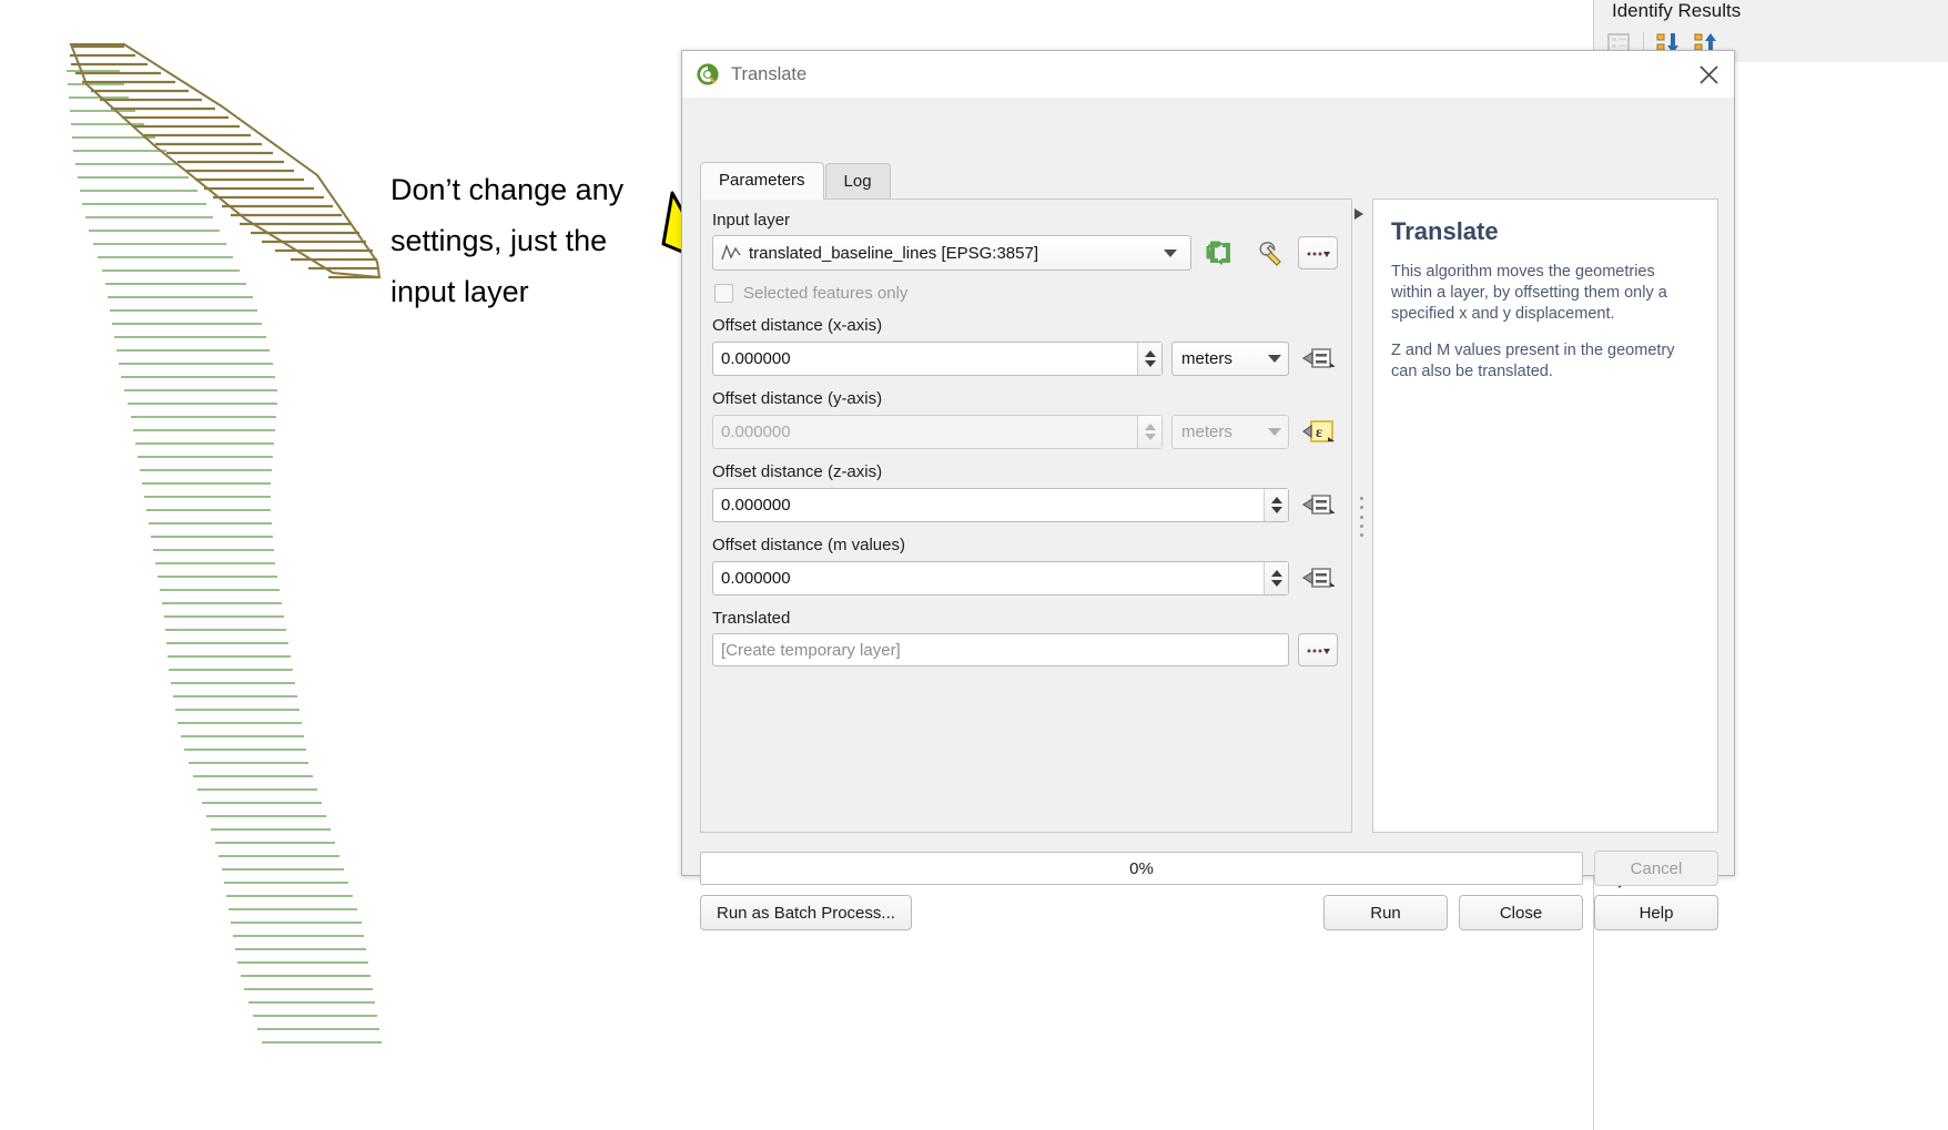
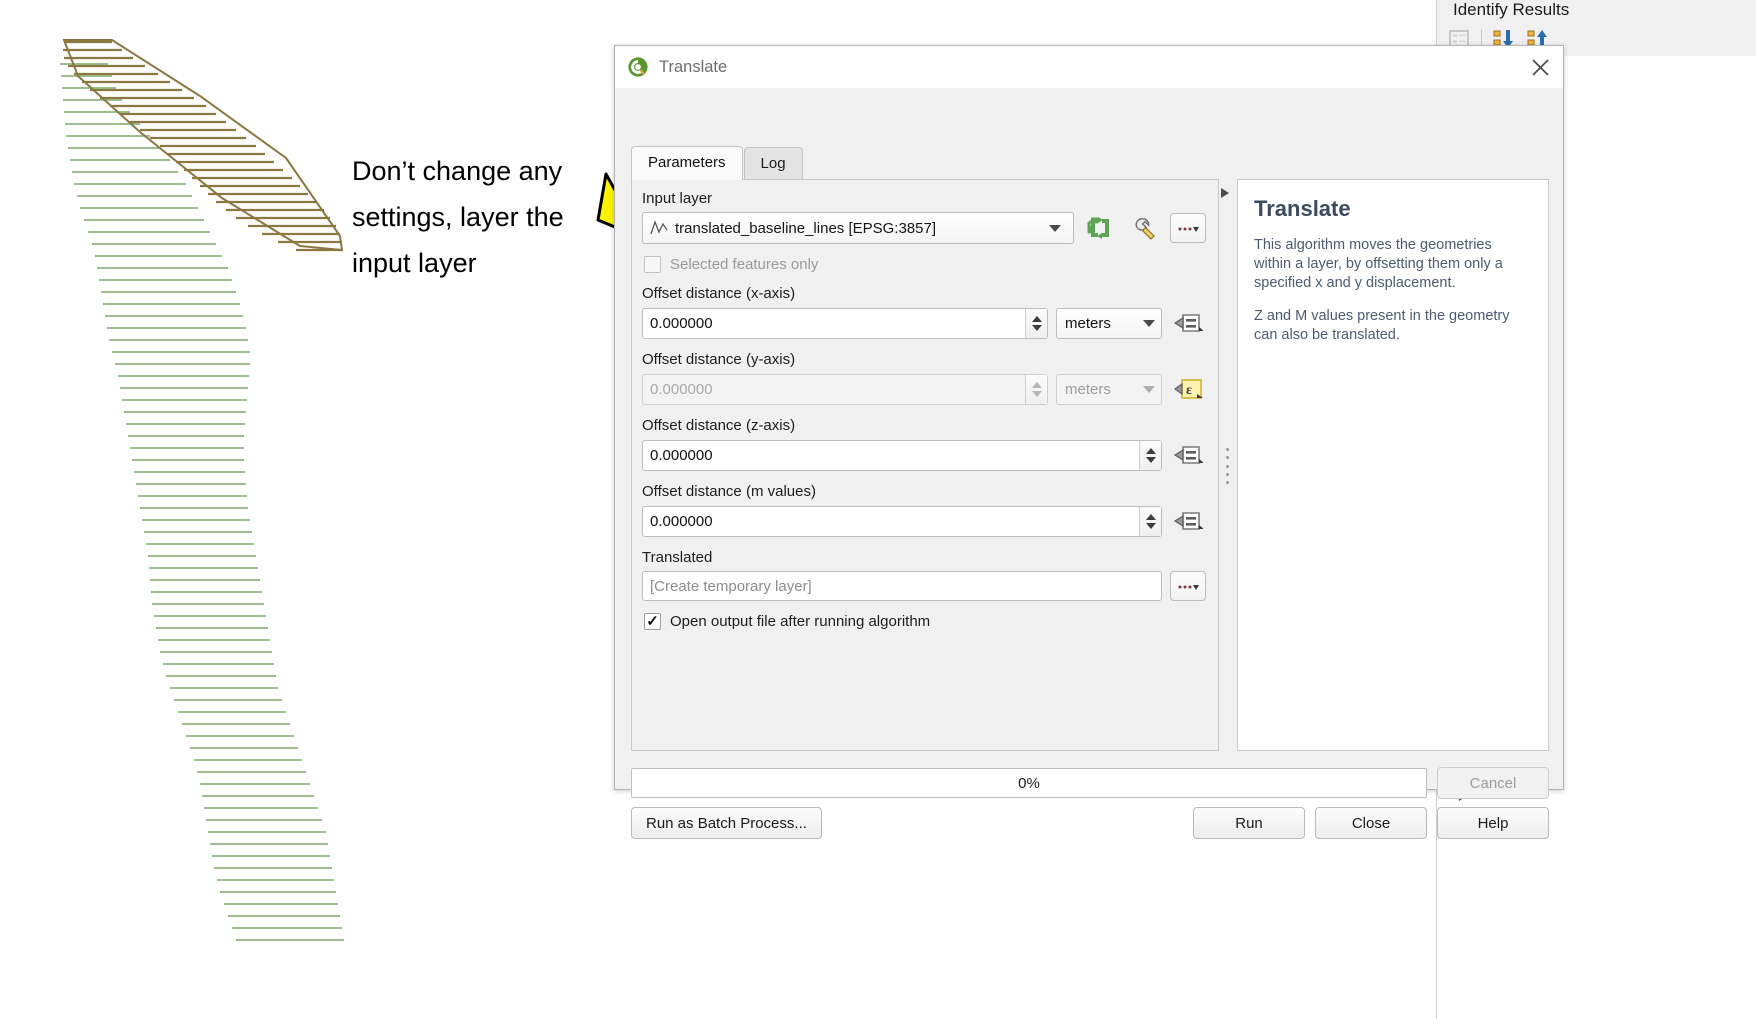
- Don’t change any settings, just the input layer
+ Don’t change any settings, layer the input layer
  Identify Results
  Translate
  Parameters
  Log
  Input layer
  translated_baseline_lines [EPSG:3857]
  Selected features only
  Offset distance (x-axis)
  0.000000
  meters
  Offset distance (y-axis)
  0.000000
  meters
  ε
  Offset distance (z-axis)
  0.000000
  Offset distance (m values)
  0.000000
  Translated
  [Create temporary layer]
+ ✓
+ Open output file after running algorithm
  Translate
  This algorithm moves the geometries within a layer, by offsetting them only a specified x and y displacement.
  Z and M values present in the geometry can also be translated.
  0%
  Cancel
  Run as Batch Process...
  Run
  Close
  Help
